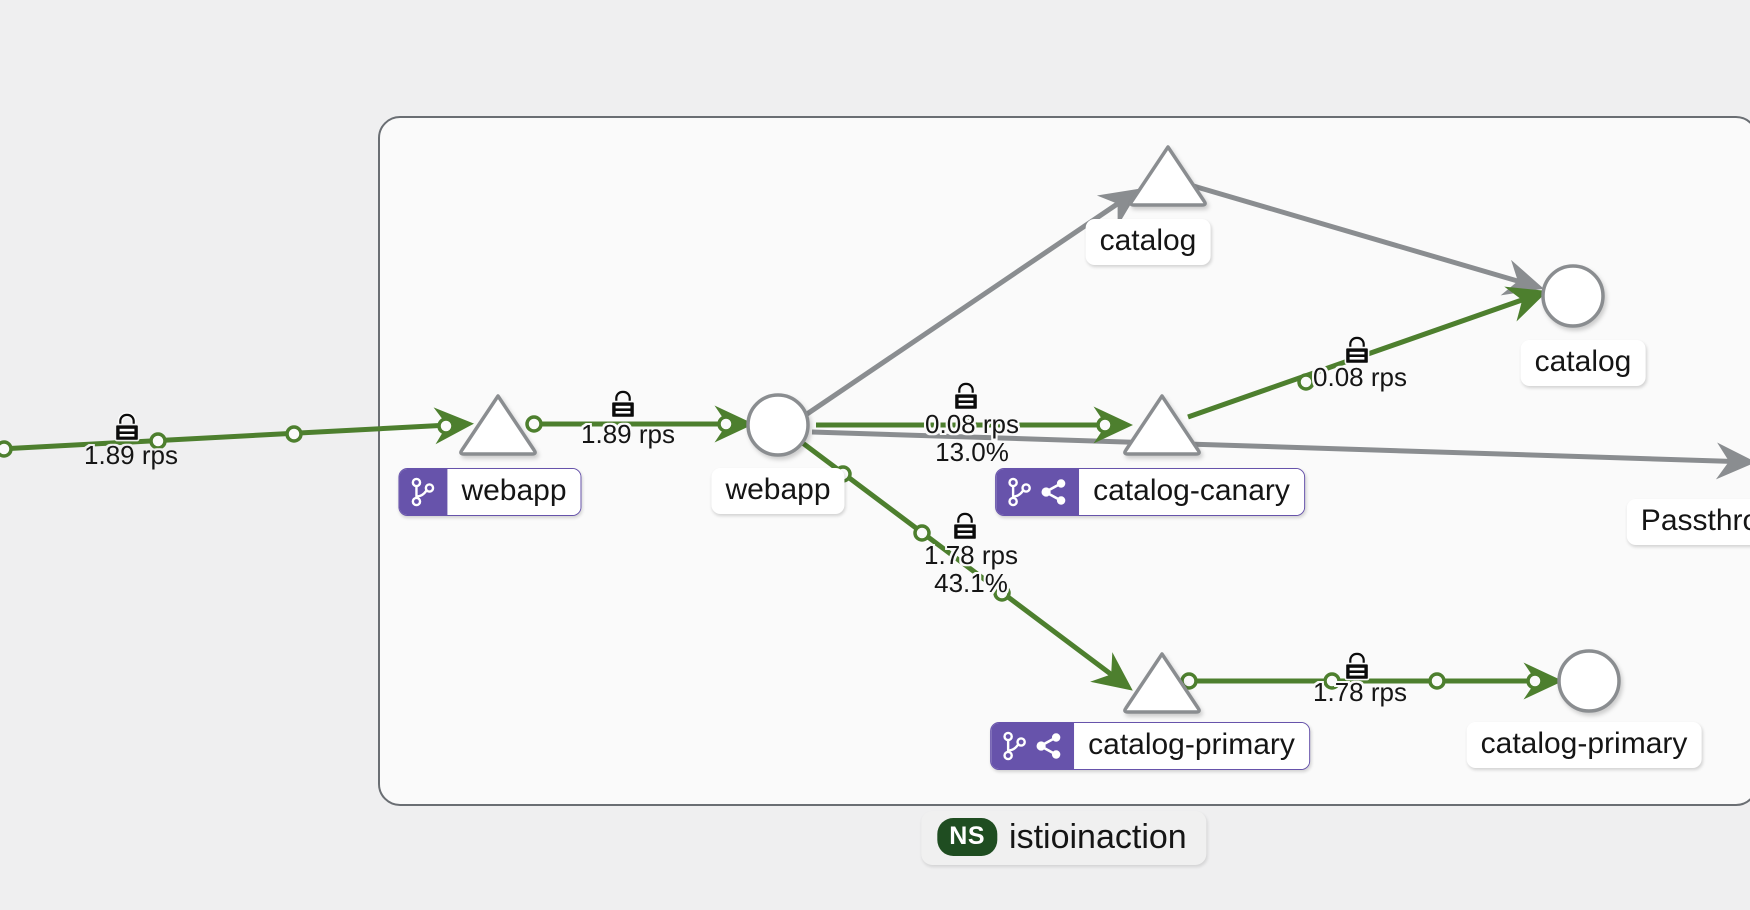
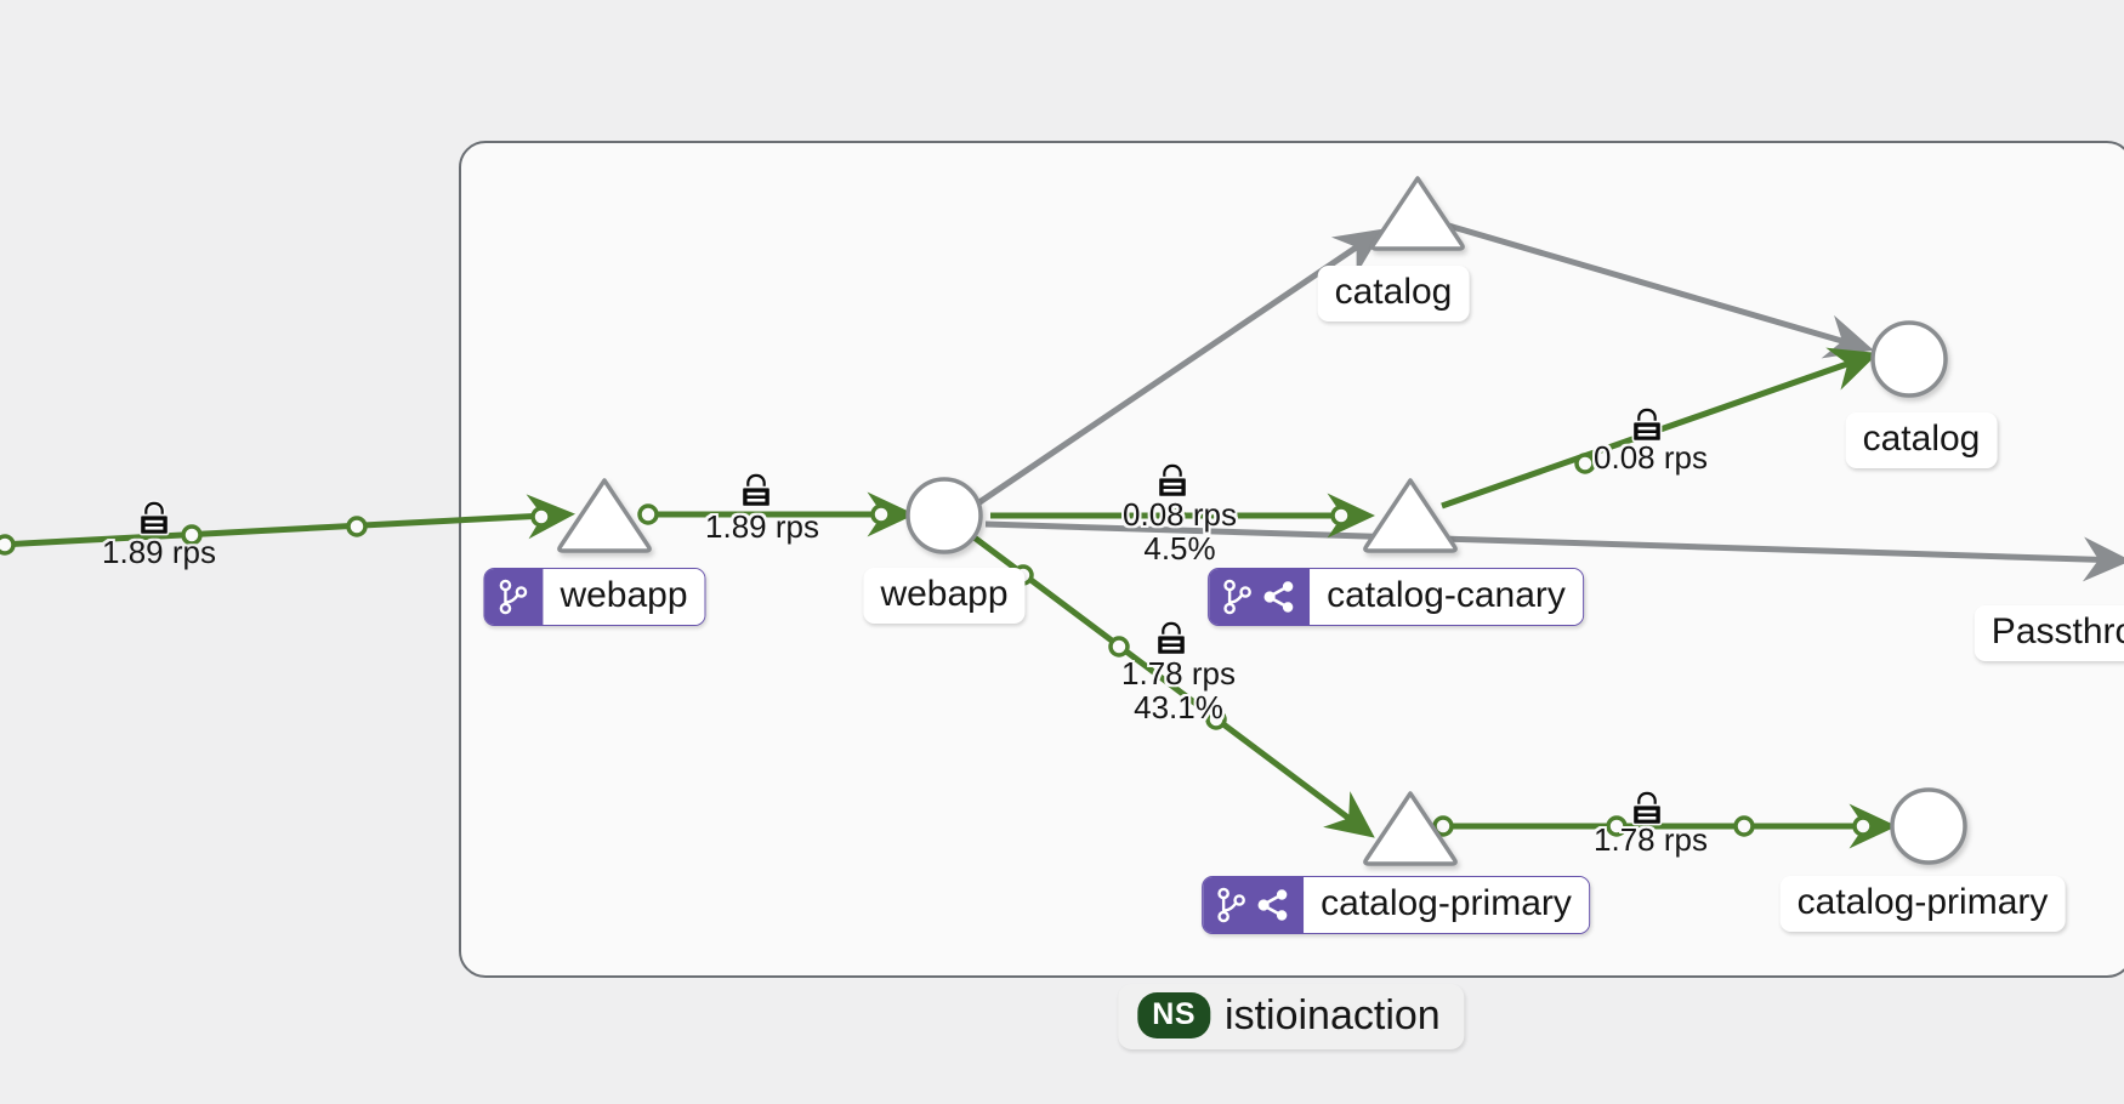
  1.89 rps
  1.89 rps
  0.08 rps
- 13.0%
+ 4.5%
  1.78 rps
  43.1%
  0.08 rps
  1.78 rps
  webapp
  webapp
  catalog
  catalog
  catalog-canary
  catalog-primary
  catalog-primary
  Passthr
  NS
  istioinaction
